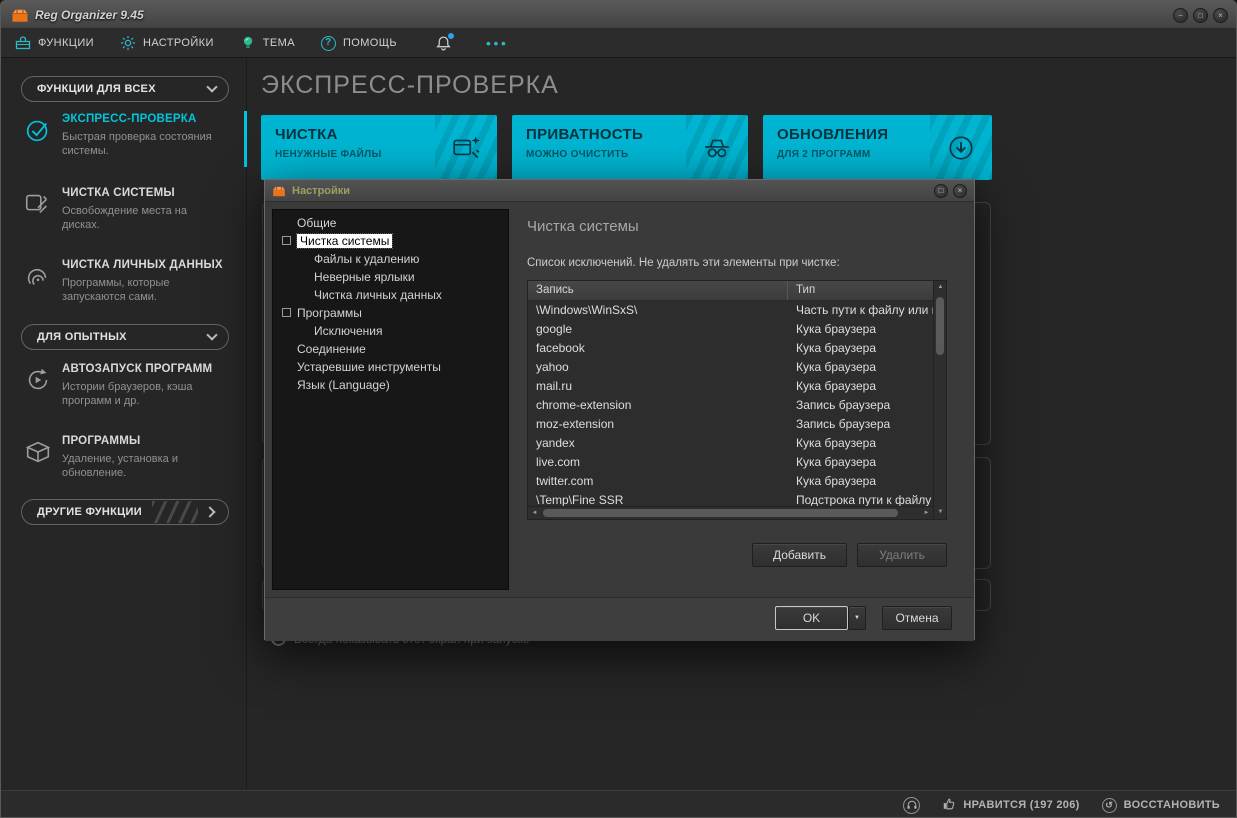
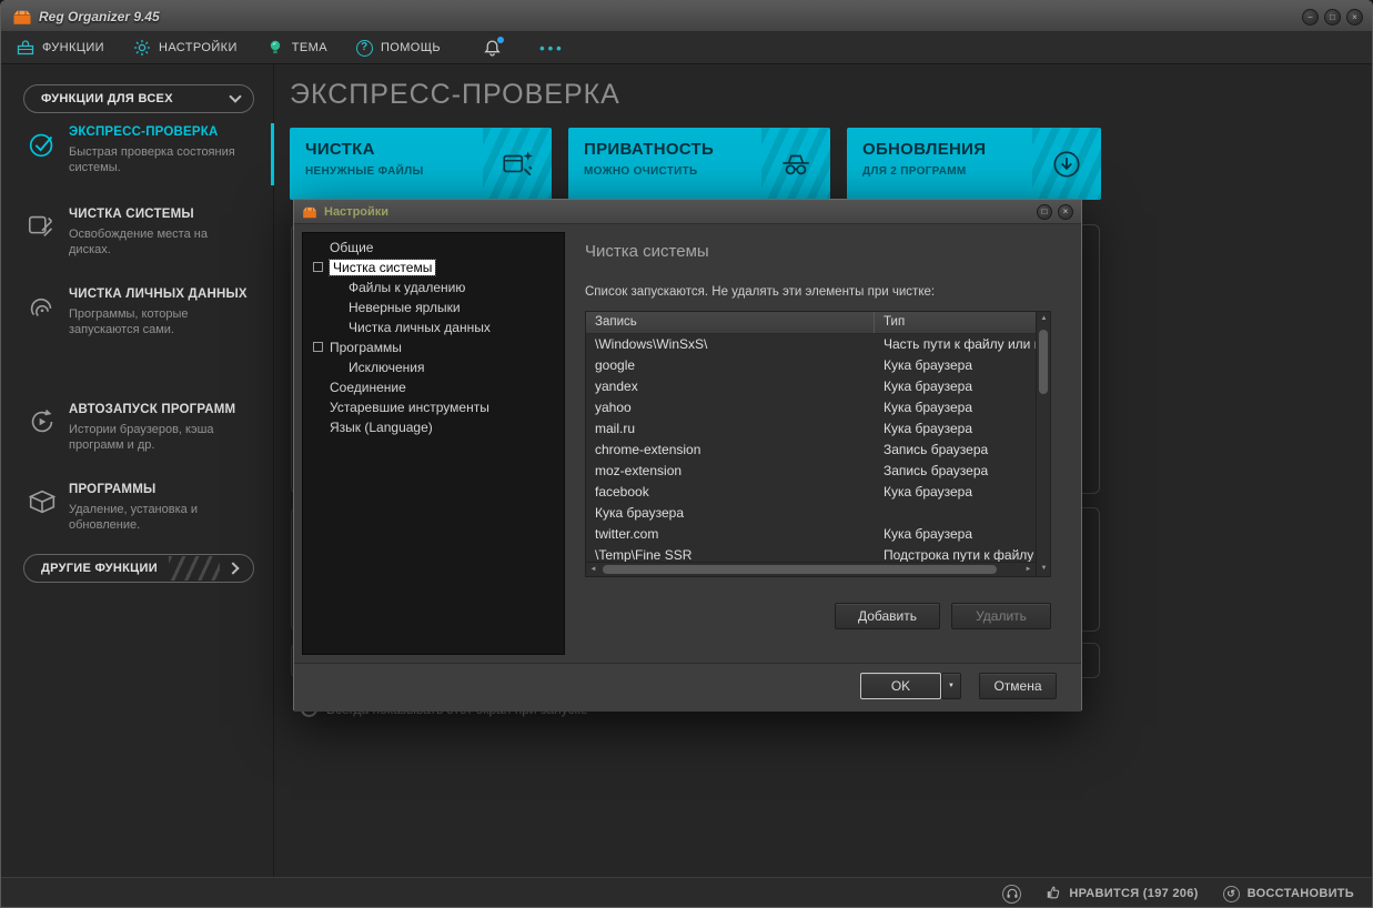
  Reg Organizer 9.45
  −
  □
  ×
  ФУНКЦИИ
  НАСТРОЙКИ
  ТЕМА
  ?
  ПОМОЩЬ
  •••
  ФУНКЦИИ ДЛЯ ВСЕХ
  ЭКСПРЕСС-ПРОВЕРКА
  Быстрая проверка состояния системы.
  ЧИСТКА СИСТЕМЫ
  Освобождение места на дисках.
  ЧИСТКА ЛИЧНЫХ ДАННЫХ
  Программы, которые запускаются сами.
- ДЛЯ ОПЫТНЫХ
  АВТОЗАПУСК ПРОГРАММ
  Истории браузеров, кэша программ и др.
  ПРОГРАММЫ
  Удаление, установка и обновление.
  ДРУГИЕ ФУНКЦИИ
  ЭКСПРЕСС-ПРОВЕРКА
  ЧИСТКА
  НЕНУЖНЫЕ ФАЙЛЫ
  ПРИВАТНОСТЬ
  МОЖНО ОЧИСТИТЬ
  ОБНОВЛЕНИЯ
  ДЛЯ 2 ПРОГРАММ
  Настройки
  □
  ×
  Общие
  Чистка системы
  Файлы к удалению
  Неверные ярлыки
  Чистка личных данных
  Программы
  Исключения
  Соединение
  Устаревшие инструменты
  Язык (Language)
  Чистка системы
- Список исключений. Не удалять эти элементы при чистке:
+ Список запускаются. Не удалять эти элементы при чистке:
  Запись
  Тип
  \Windows\WinSxS\
  Часть пути к файлу или
  google
  Кука браузера
- facebook
+ yandex
  Кука браузера
  yahoo
  Кука браузера
  mail.ru
  Кука браузера
  chrome-extension
  Запись браузера
  moz-extension
  Запись браузера
- yandex
+ facebook
  Кука браузера
- live.com
  Кука браузера
  twitter.com
  Кука браузера
  \Temp\Fine SSR
  Подстрока пути к файлу
  Добавить
  Удалить
  OK
  Отмена
  НРАВИТСЯ (197 206)
  ↺
  ВОССТАНОВИТЬ
